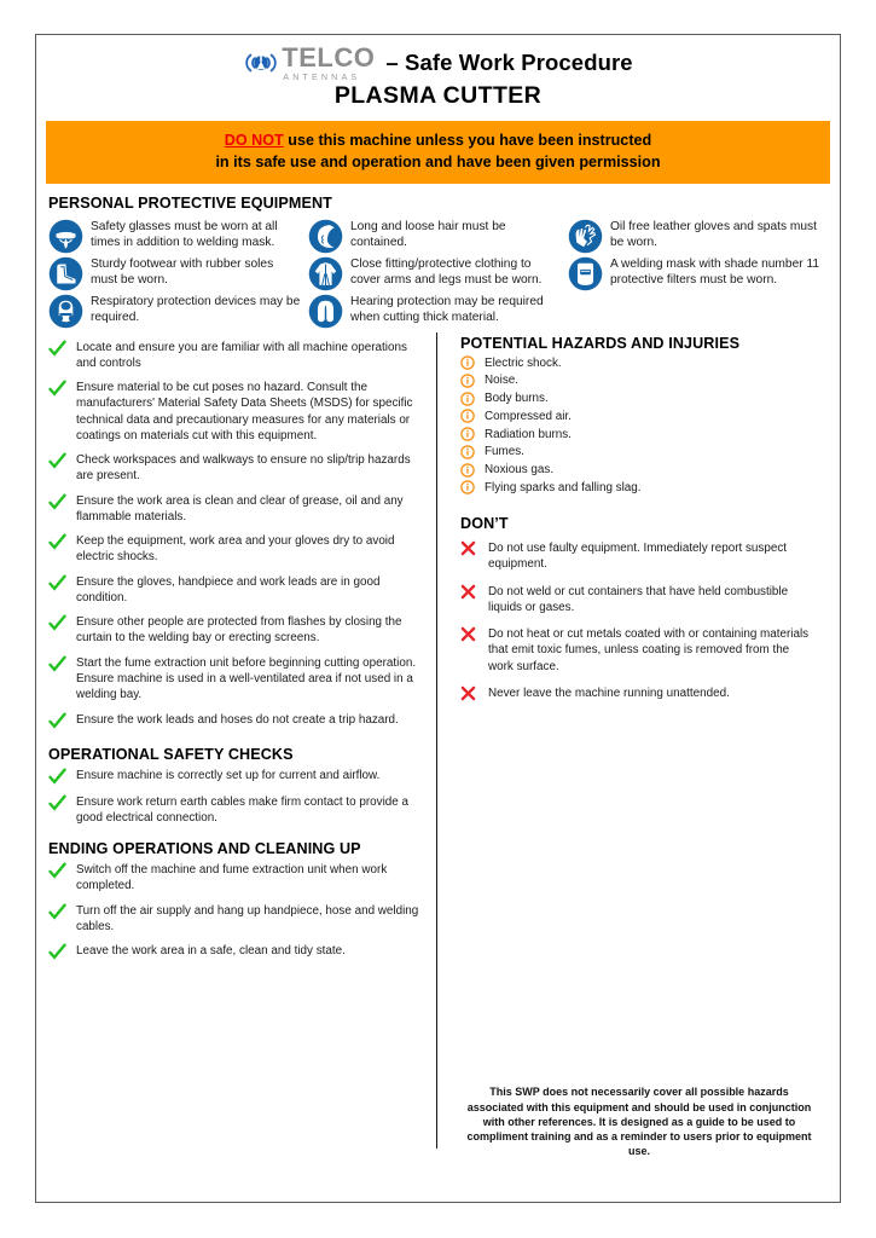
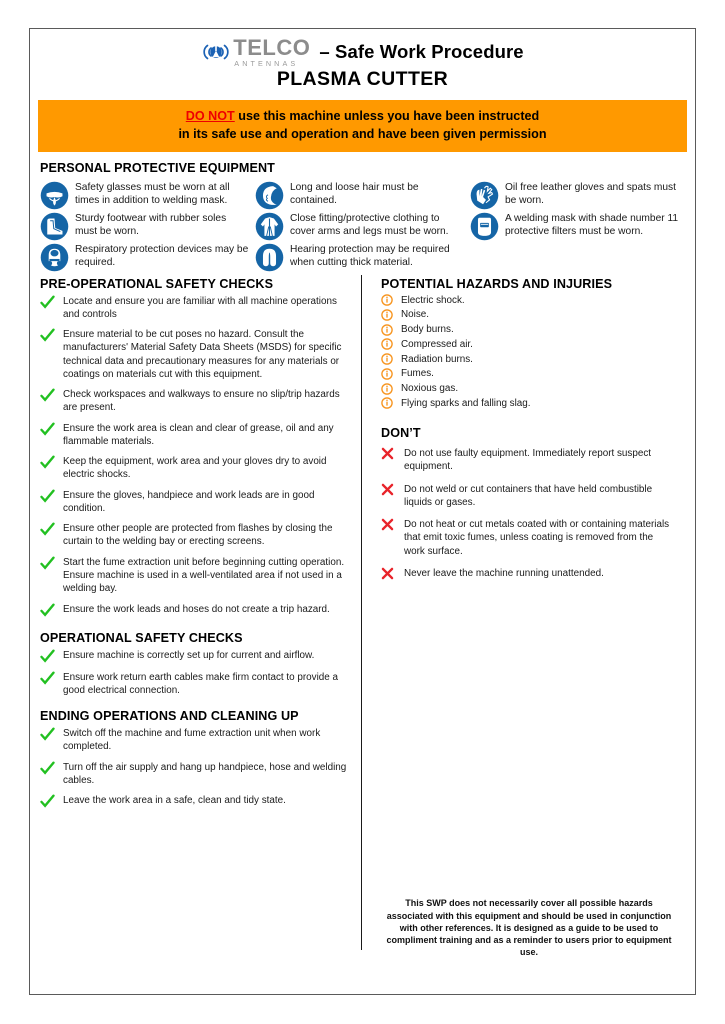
  TELCO
  ANTENNAS
  – Safe Work Procedure
  PLASMA CUTTER
  DO NOT use this machine unless you have been instructed
  in its safe use and operation and have been given permission
  PERSONAL PROTECTIVE EQUIPMENT
  Safety glasses must be worn at all times in addition to welding mask.
  Sturdy footwear with rubber soles must be worn.
  Respiratory protection devices may be required.
  Long and loose hair must be contained.
  Close fitting/protective clothing to cover arms and legs must be worn.
  Hearing protection may be required when cutting thick material.
  Oil free leather gloves and spats must be worn.
  A welding mask with shade number 11 protective filters must be worn.
+ PRE-OPERATIONAL SAFETY CHECKS
  Locate and ensure you are familiar with all machine operations and controls
  Ensure material to be cut poses no hazard. Consult the manufacturers' Material Safety Data Sheets (MSDS) for specific technical data and precautionary measures for any materials or coatings on materials cut with this equipment.
  Check workspaces and walkways to ensure no slip/trip hazards are present.
  Ensure the work area is clean and clear of grease, oil and any flammable materials.
  Keep the equipment, work area and your gloves dry to avoid electric shocks.
  Ensure the gloves, handpiece and work leads are in good condition.
  Ensure other people are protected from flashes by closing the curtain to the welding bay or erecting screens.
  Start the fume extraction unit before beginning cutting operation. Ensure machine is used in a well-ventilated area if not used in a welding bay.
  Ensure the work leads and hoses do not create a trip hazard.
  OPERATIONAL SAFETY CHECKS
  Ensure machine is correctly set up for current and airflow.
  Ensure work return earth cables make firm contact to provide a good electrical connection.
  ENDING OPERATIONS AND CLEANING UP
  Switch off the machine and fume extraction unit when work completed.
  Turn off the air supply and hang up handpiece, hose and welding cables.
  Leave the work area in a safe, clean and tidy state.
  POTENTIAL HAZARDS AND INJURIES
  Electric shock.
  Noise.
  Body burns.
  Compressed air.
  Radiation burns.
  Fumes.
  Noxious gas.
  Flying sparks and falling slag.
  DON’T
  Do not use faulty equipment. Immediately report suspect equipment.
  Do not weld or cut containers that have held combustible liquids or gases.
  Do not heat or cut metals coated with or containing materials that emit toxic fumes, unless coating is removed from the work surface.
  Never leave the machine running unattended.
  This SWP does not necessarily cover all possible hazards associated with this equipment and should be used in conjunction with other references. It is designed as a guide to be used to compliment training and as a reminder to users prior to equipment use.
